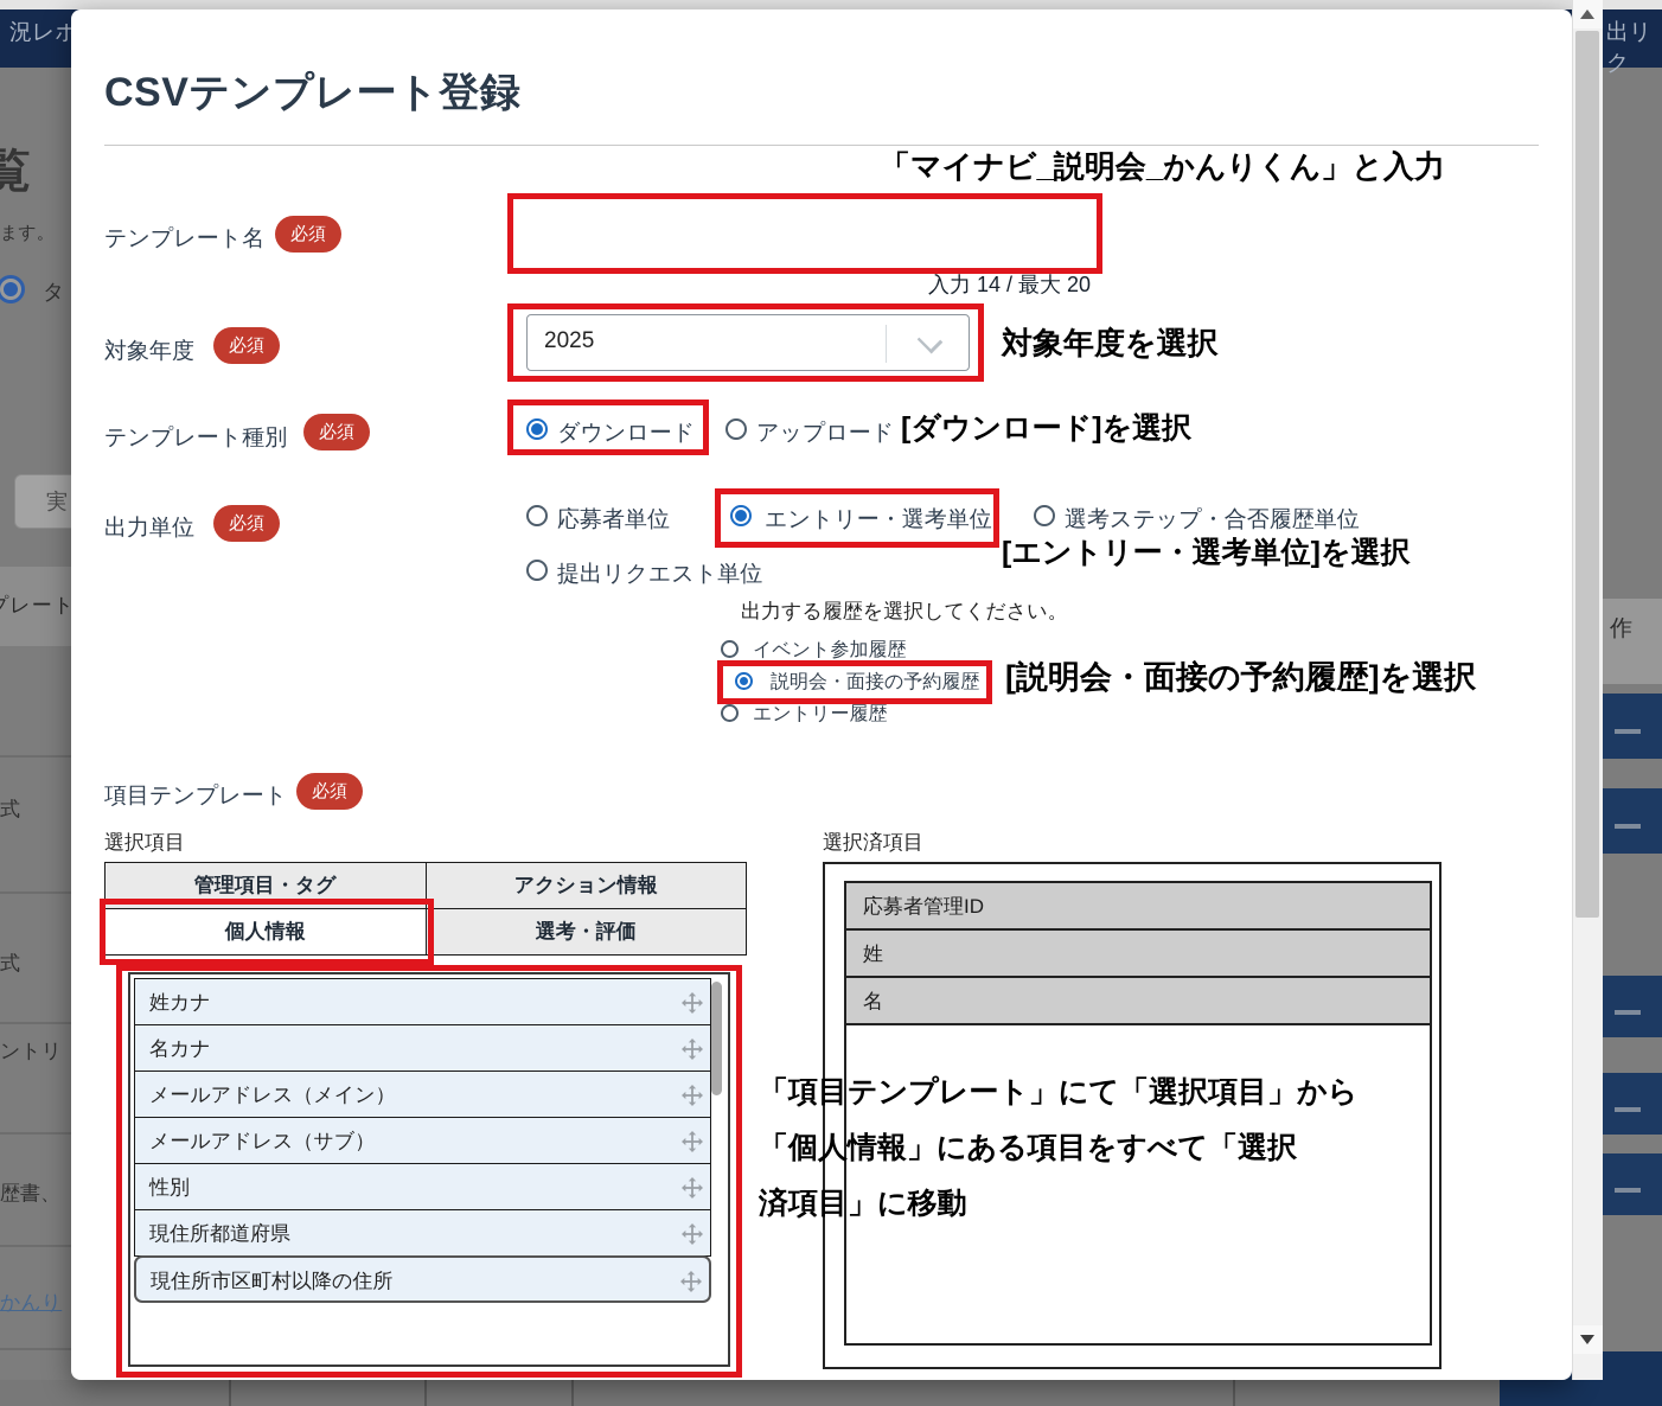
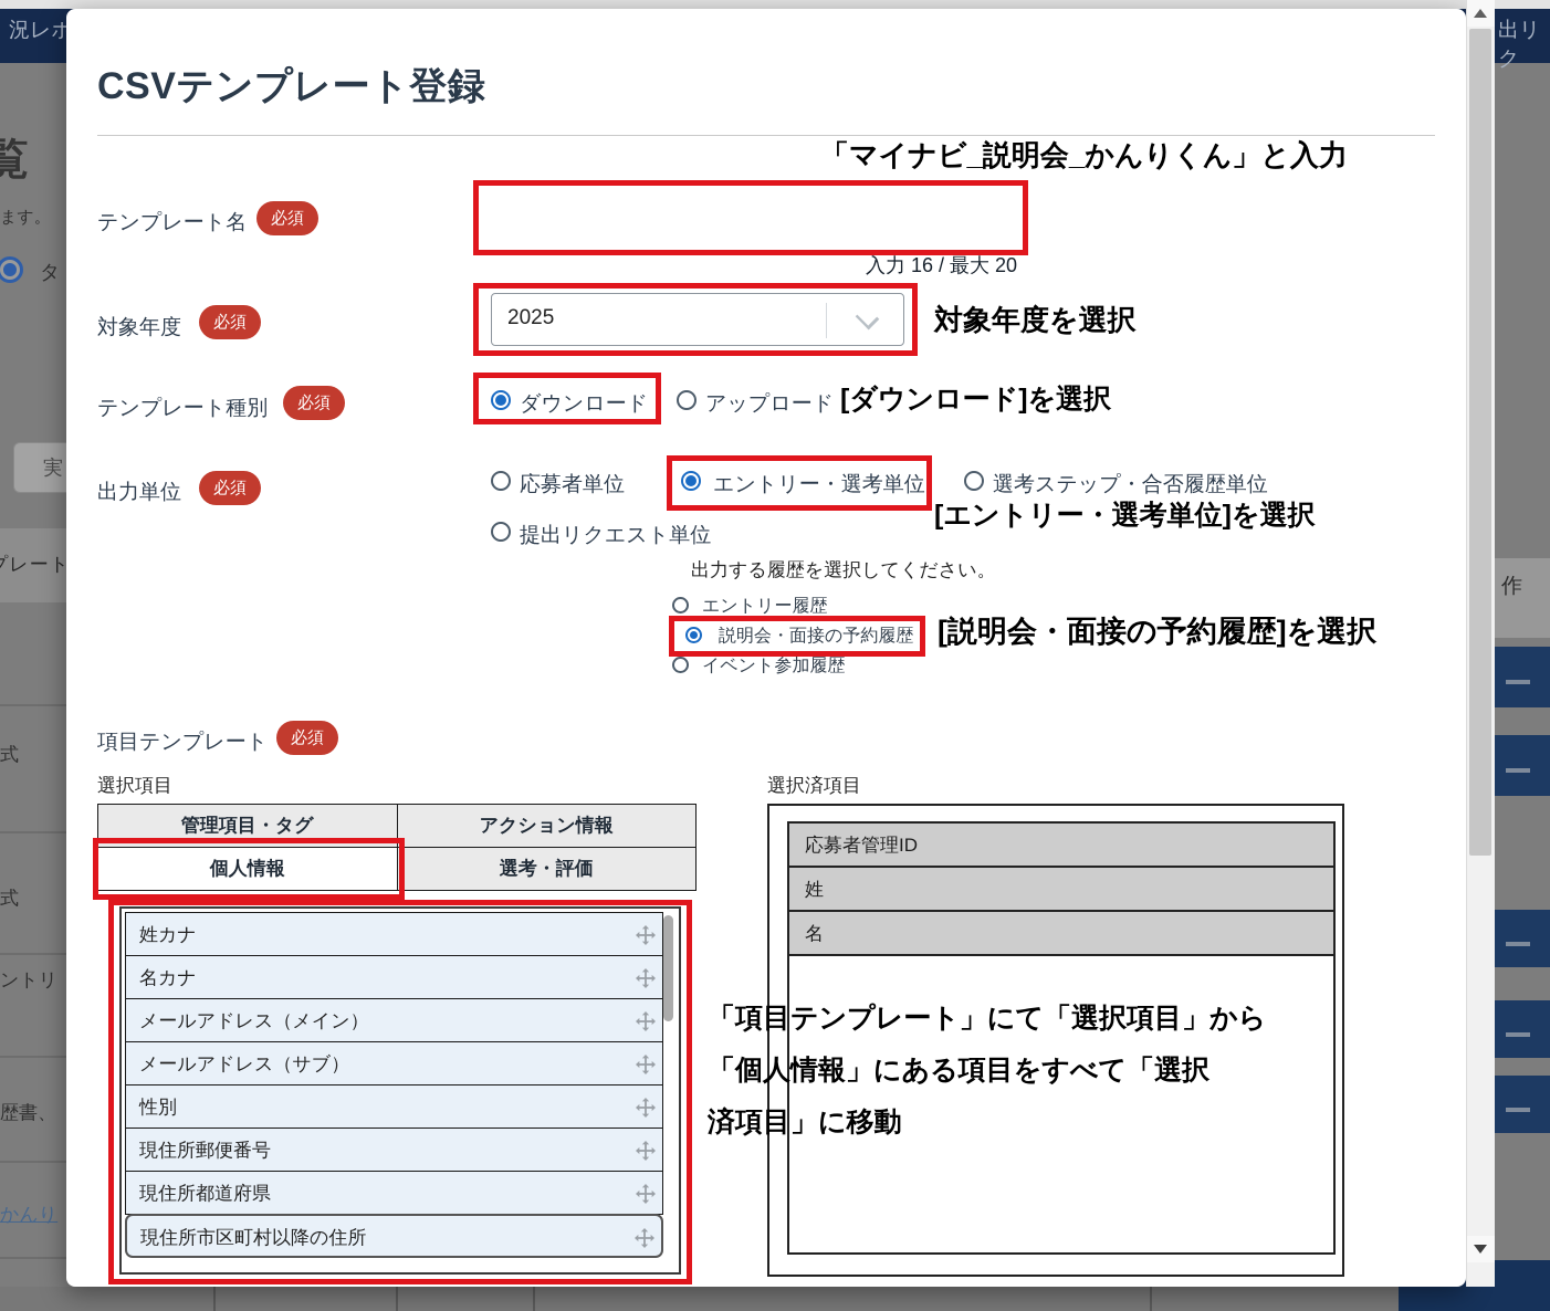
  況レポ
  出リク
  覧
  ます。
  タ
  実
  レート
  式
  式
  ントリ
  歴書、
  かんり
  作
  CSVテンプレート登録
  テンプレート名
  必須
- 入力 14 / 最大 20
+ 入力 16 / 最大 20
  対象年度
  必須
  2025
  テンプレート種別
  必須
  ダウンロード
  アップロード
  出力単位
  必須
  応募者単位
  エントリー・選考単位
  選考ステップ・合否履歴単位
  提出リクエスト単位
  出力する履歴を選択してください。
- イベント参加履歴
+ エントリー履歴
  説明会・面接の予約履歴
- エントリー履歴
+ イベント参加履歴
  項目テンプレート
  必須
  選択項目
  管理項目・タグ
  アクション情報
  個人情報
  選考・評価
  姓カナ
  名カナ
  メールアドレス（メイン）
  メールアドレス（サブ）
  性別
+ 現住所郵便番号
  現住所都道府県
  現住所市区町村以降の住所
  選択済項目
  応募者管理ID
  姓
  名
  「マイナビ_説明会_かんりくん」と入力
  対象年度を選択
  [ダウンロード]を選択
  [エントリー・選考単位]を選択
  [説明会・面接の予約履歴]を選択
  「項目テンプレート」にて「選択項目」から
  「個人情報」にある項目をすべて「選択
  済項目」に移動
